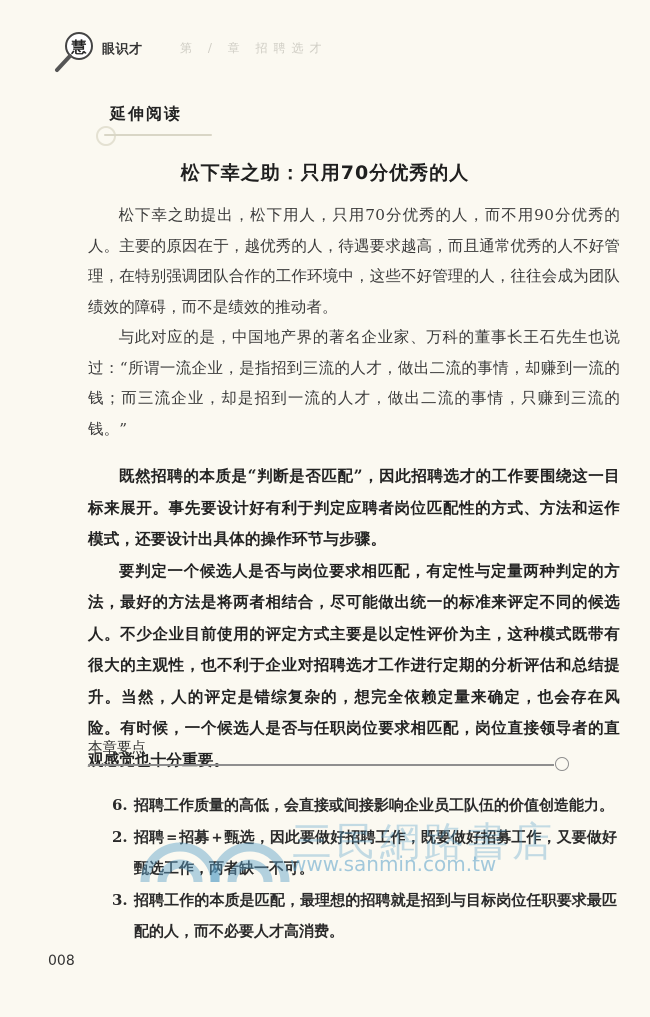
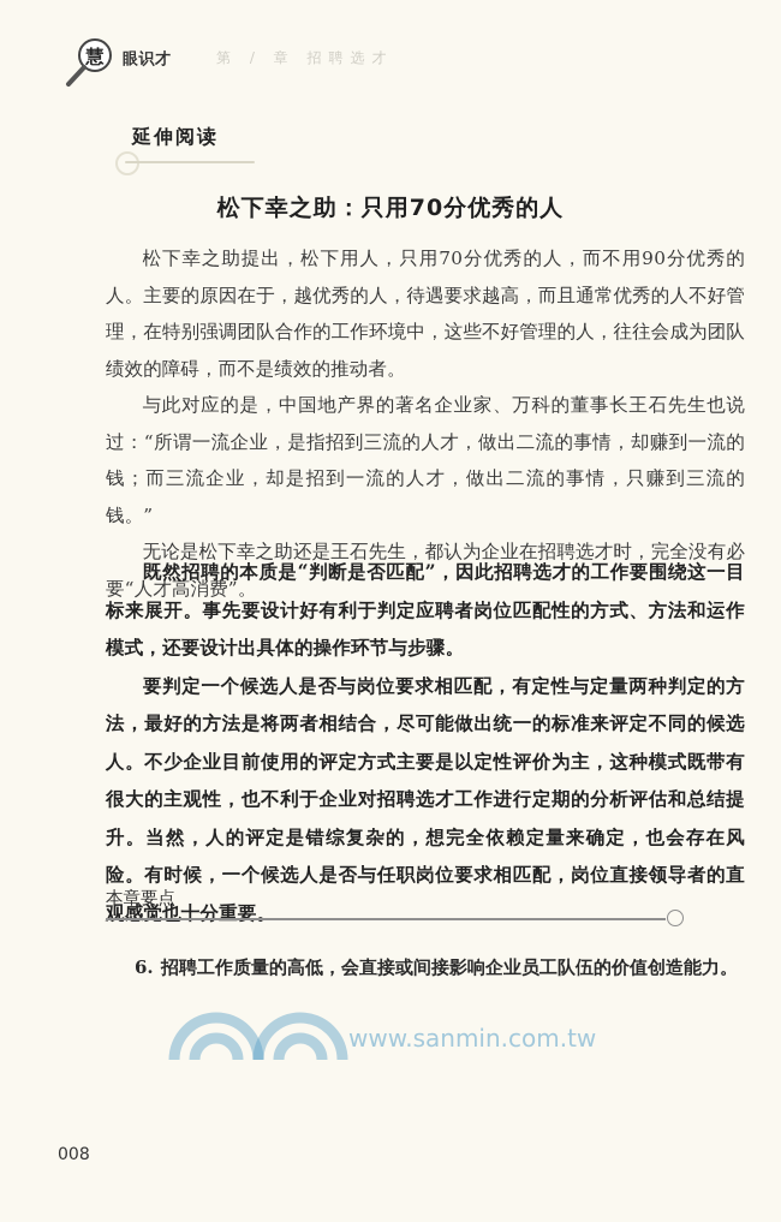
  慧
  眼识才
  第 / 章 招聘选才
  延伸阅读
  松下幸之助：只用70分优秀的人
  松下幸之助提出，松下用人，只用70分优秀的人，而不用90分优秀的人。主要的原因在于，越优秀的人，待遇要求越高，而且通常优秀的人不好管理，在特别强调团队合作的工作环境中，这些不好管理的人，往往会成为团队绩效的障碍，而不是绩效的推动者。
  与此对应的是，中国地产界的著名企业家、万科的董事长王石先生也说过：“所谓一流企业，是指招到三流的人才，做出二流的事情，却赚到一流的钱；而三流企业，却是招到一流的人才，做出二流的事情，只赚到三流的钱。”
+ 无论是松下幸之助还是王石先生，都认为企业在招聘选才时，完全没有必要“人才高消费”。
  既然招聘的本质是“判断是否匹配”，因此招聘选才的工作要围绕这一目标来展开。事先要设计好有利于判定应聘者岗位匹配性的方式、方法和运作模式，还要设计出具体的操作环节与步骤。
  要判定一个候选人是否与岗位要求相匹配，有定性与定量两种判定的方法，最好的方法是将两者相结合，尽可能做出统一的标准来评定不同的候选人。不少企业目前使用的评定方式主要是以定性评价为主，这种模式既带有很大的主观性，也不利于企业对招聘选才工作进行定期的分析评估和总结提升。当然，人的评定是错综复杂的，想完全依赖定量来确定，也会存在风险。有时候，一个候选人是否与任职岗位要求相匹配，岗位直接领导者的直观感觉也十分重要。
  本章要点
  6.
  招聘工作质量的高低，会直接或间接影响企业员工队伍的价值创造能力。
- 2.
- 招聘＝招募＋甄选，因此要做好招聘工作，既要做好招募工作，又要做好甄选工作，两者缺一不可。
- 3.
- 招聘工作的本质是匹配，最理想的招聘就是招到与目标岗位任职要求最匹配的人，而不必要人才高消费。
- 三民網路書店
  www.sanmin.com.tw
  008
